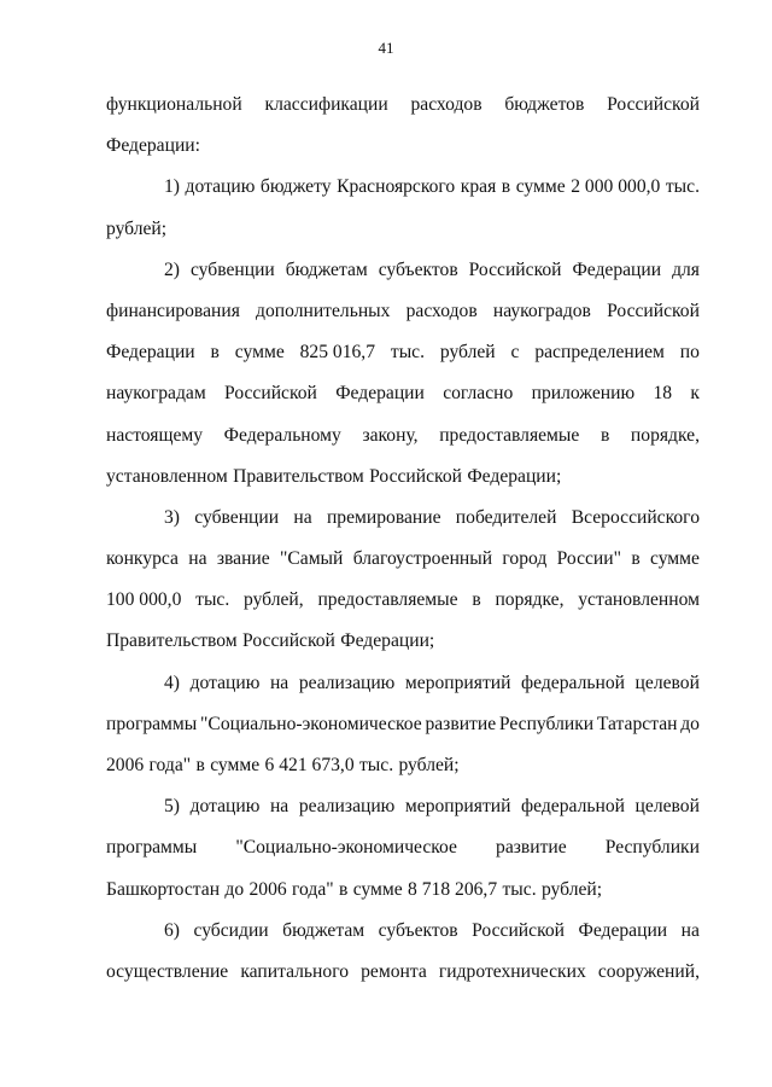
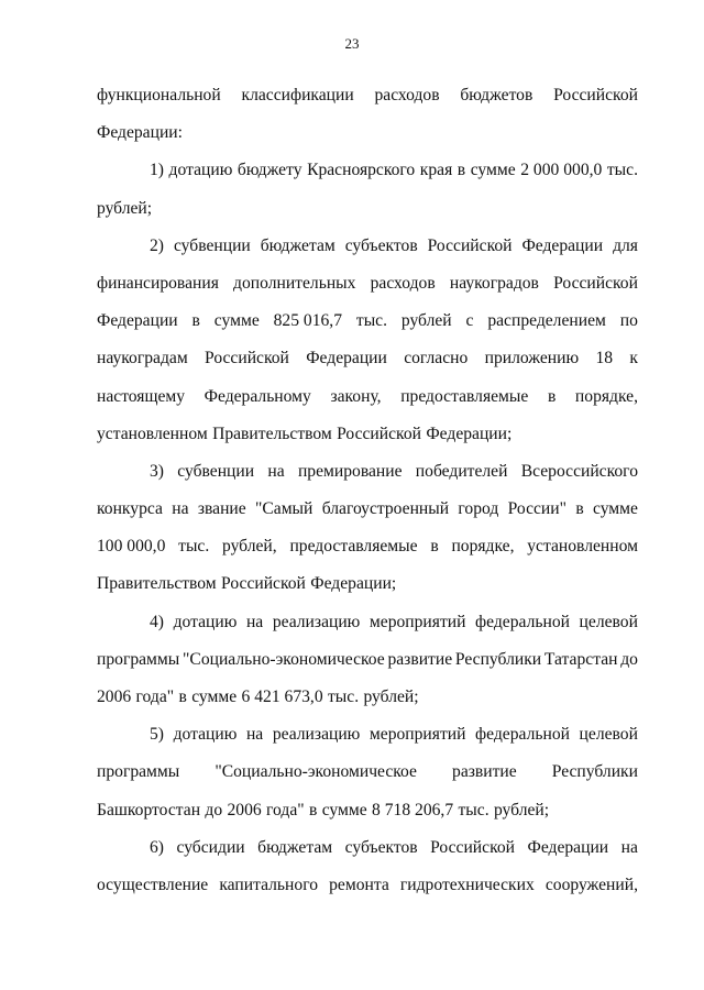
- 41
+ 23
  функциональной
  классификации
  расходов
  бюджетов
  Российской
  Федерации:
  1)
  дотацию
  бюджету
  Красноярского
  края
  в
  сумме
  2 000 000,0
  тыс.
  рублей;
  2)
  субвенции
  бюджетам
  субъектов
  Российской
  Федерации
  для
  финансирования
  дополнительных
  расходов
  наукоградов
  Российской
  Федерации
  в
  сумме
  825 016,7
  тыс.
  рублей
  с
  распределением
  по
  наукоградам
  Российской
  Федерации
  согласно
  приложению
  18
  к
  настоящему
  Федеральному
  закону,
  предоставляемые
  в
  порядке,
  установленном
  Правительством
  Российской
  Федерации;
  3)
  субвенции
  на
  премирование
  победителей
  Всероссийского
  конкурса
  на
  звание
  "Самый
  благоустроенный
  город
  России"
  в
  сумме
  100 000,0
  тыс.
  рублей,
  предоставляемые
  в
  порядке,
  установленном
  Правительством
  Российской
  Федерации;
  4)
  дотацию
  на
  реализацию
  мероприятий
  федеральной
  целевой
  программы
  "Социально-экономическое
  развитие
  Республики
  Татарстан
  до
  2006
  года"
  в
  сумме
  6 421 673,0
  тыс.
  рублей;
  5)
  дотацию
  на
  реализацию
  мероприятий
  федеральной
  целевой
  программы
  "Социально-экономическое
  развитие
  Республики
  Башкортостан
  до
  2006
  года"
  в
  сумме
  8 718 206,7
  тыс.
  рублей;
  6)
  субсидии
  бюджетам
  субъектов
  Российской
  Федерации
  на
  осуществление
  капитального
  ремонта
  гидротехнических
  сооружений,
